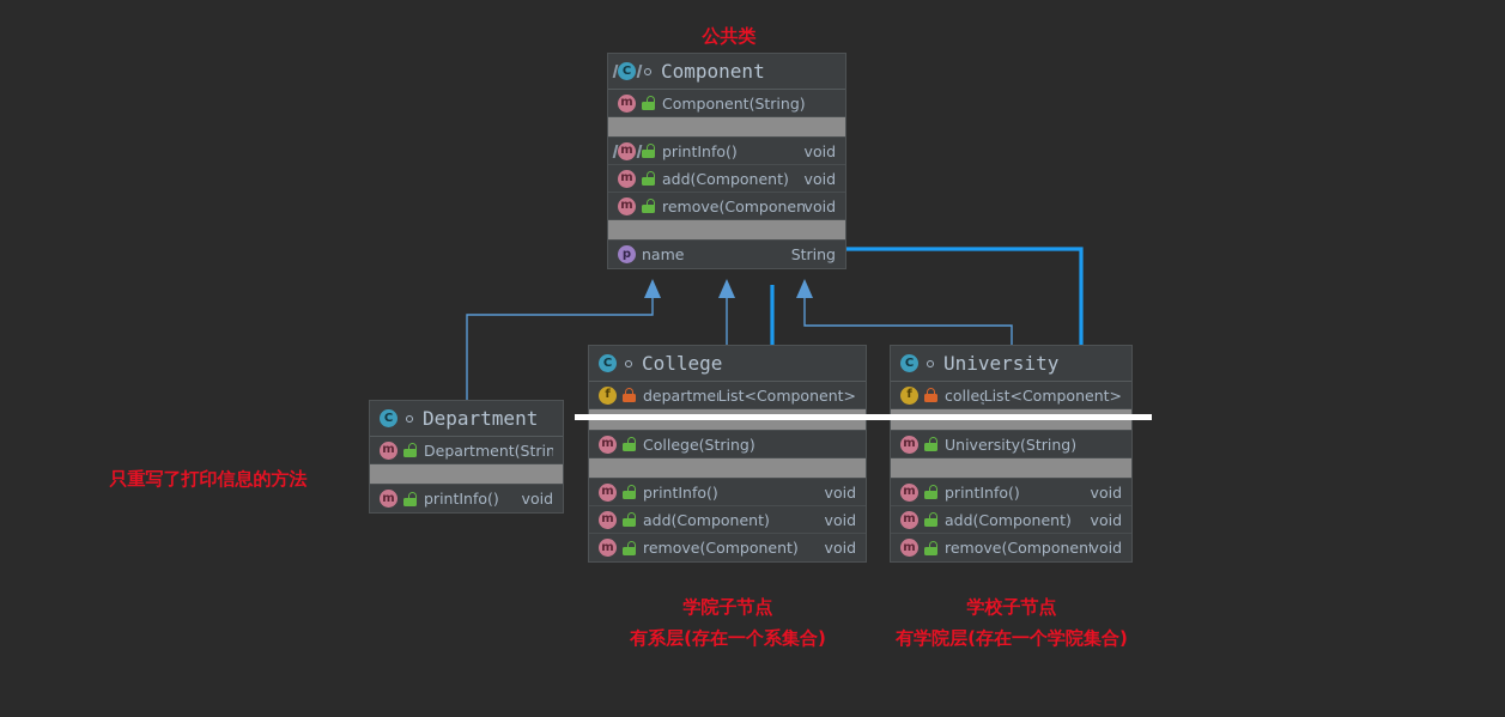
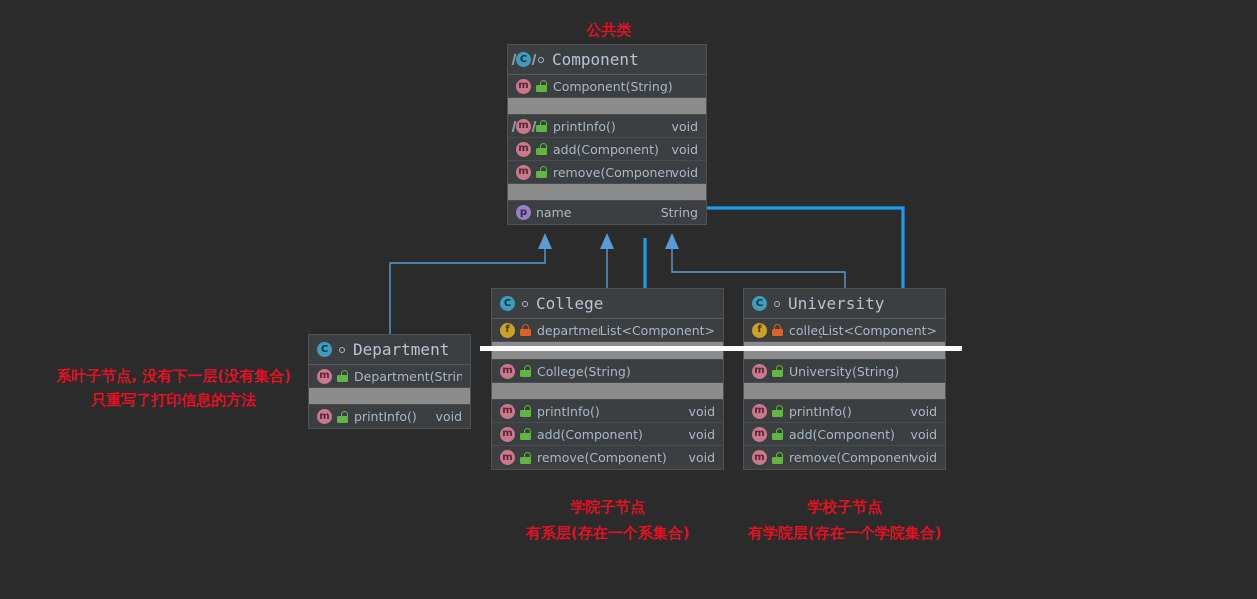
  公共类
  C
  Component
  m
  Component(String)
  m
  printInfo()
  void
  m
  add(Component)
  void
  m
  remove(Componen
  void
  p
  name
  String
  C
  Department
  m
  Department(Strin
  m
  printInfo()
  void
  C
  College
  f
  departme
  List<Component>
  m
  College(String)
  m
  printInfo()
  void
  m
  add(Component)
  void
  m
  remove(Component)
  void
  C
  University
  f
  List<Component>
  m
  University(String)
  m
  printInfo()
  void
  m
  add(Component)
  void
  m
  remove(Componen
  void
+ 系叶子节点, 没有下一层(没有集合)
  只重写了打印信息的方法
  学院子节点
  有系层(存在一个系集合)
  学校子节点
  有学院层(存在一个学院集合)
